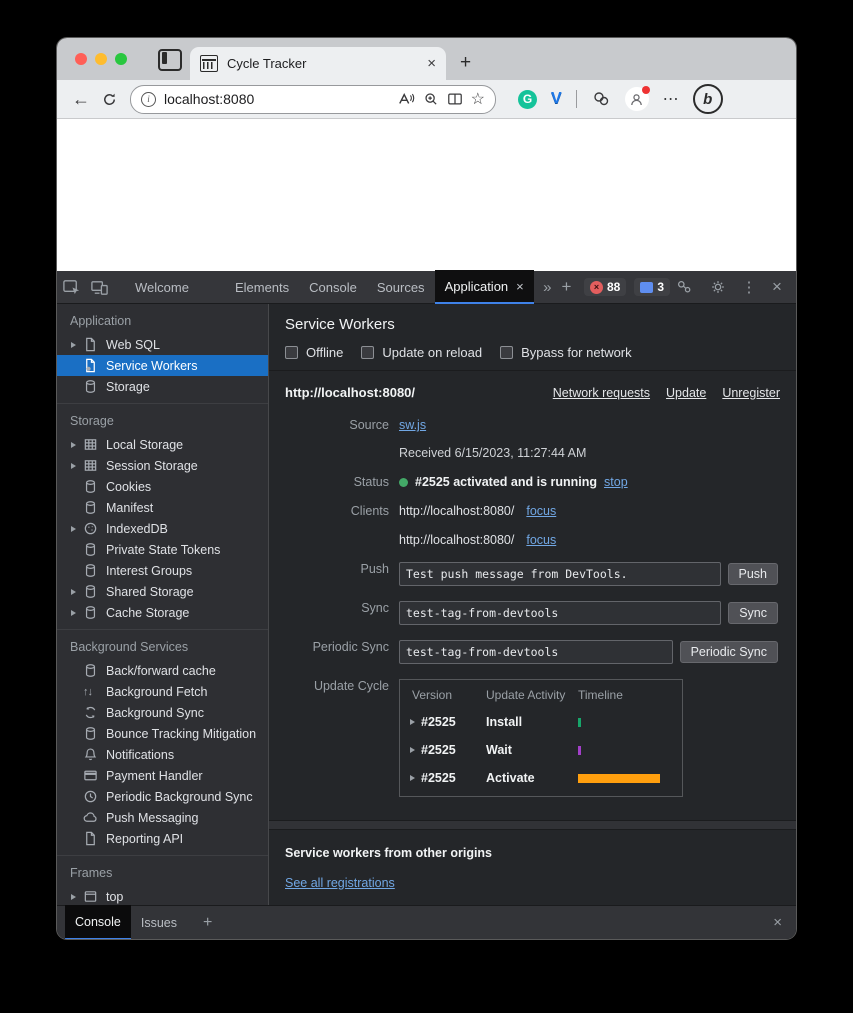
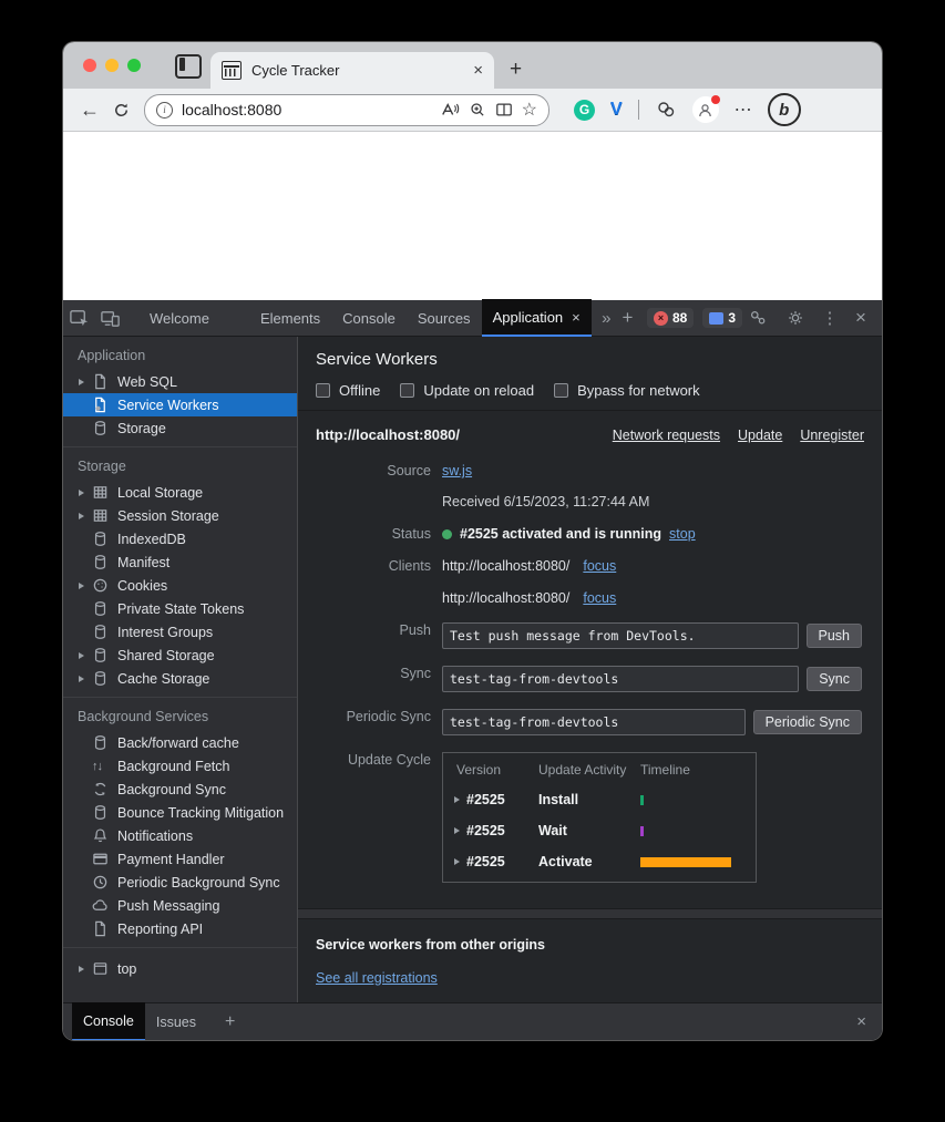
  Cycle Tracker
  ×
  +
  ←
  i
  localhost:8080
  ☆
  G
  V
  ⋯
  b
  Welcome
  Elements
  Console
  Sources
  Application
  ×
  »
  +
  ×
  88
  3
  ⋮
  ×
  Application
  Web SQL
  Service Workers
  Storage
  Storage
  Local Storage
  Session Storage
- Cookies
+ IndexedDB
  Manifest
- IndexedDB
+ Cookies
  Private State Tokens
  Interest Groups
  Shared Storage
  Cache Storage
  Background Services
  Back/forward cache
  ↑↓
  Background Fetch
  Background Sync
  Bounce Tracking Mitigation
  Notifications
  Payment Handler
  Periodic Background Sync
  Push Messaging
  Reporting API
- Frames
  top
  Service Workers
  Offline
  Update on reload
  Bypass for network
  http://localhost:8080/
  Network requests
  Update
  Unregister
  Source
  sw.js
  Received 6/15/2023, 11:27:44 AM
  Status
  #2525 activated and is running
  stop
  Clients
  http://localhost:8080/
  focus
  http://localhost:8080/
  focus
  Push
  Test push message from DevTools.
  Push
  Sync
  test-tag-from-devtools
  Sync
  Periodic Sync
  test-tag-from-devtools
  Periodic Sync
  Update Cycle
  Version
  Update Activity
  Timeline
  #2525
  Install
  #2525
  Wait
  #2525
  Activate
  Service workers from other origins
  See all registrations
  Console
  Issues
  +
  ×
